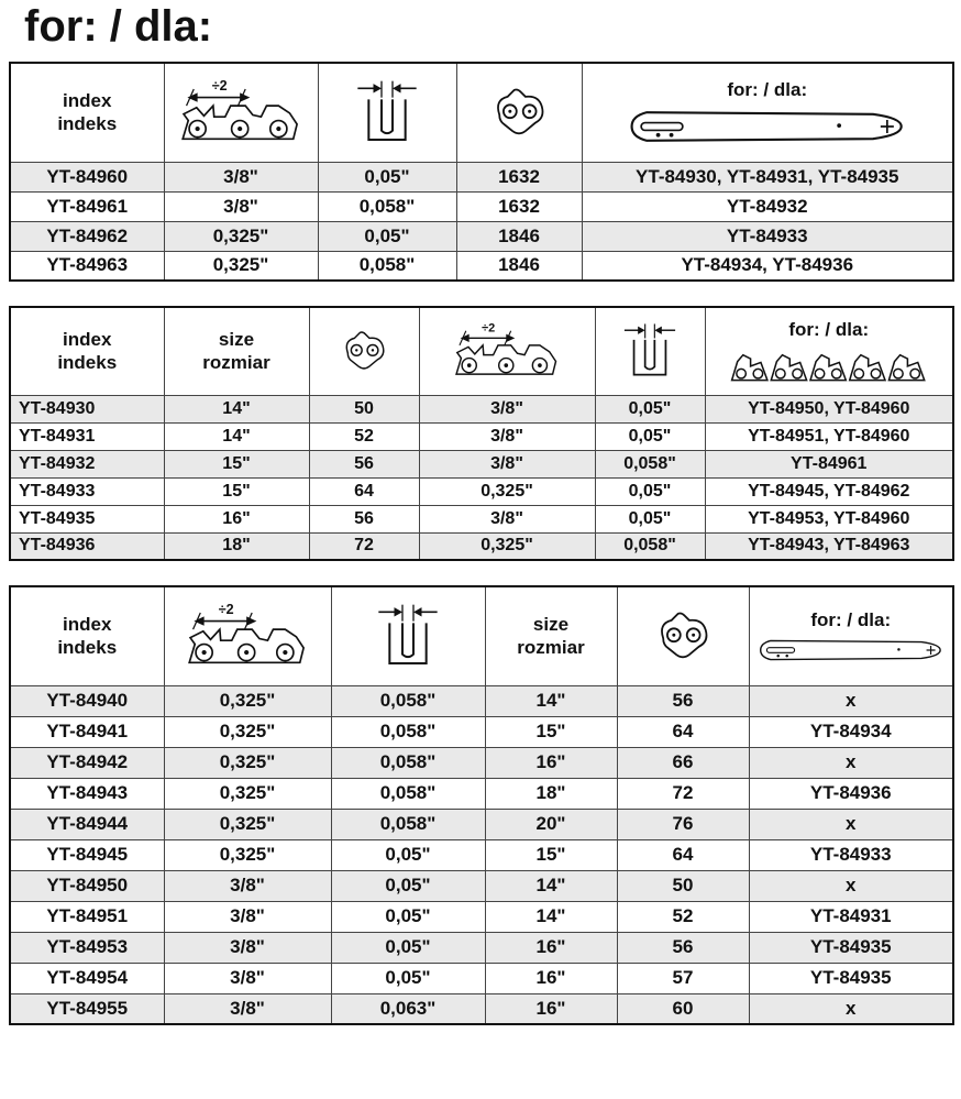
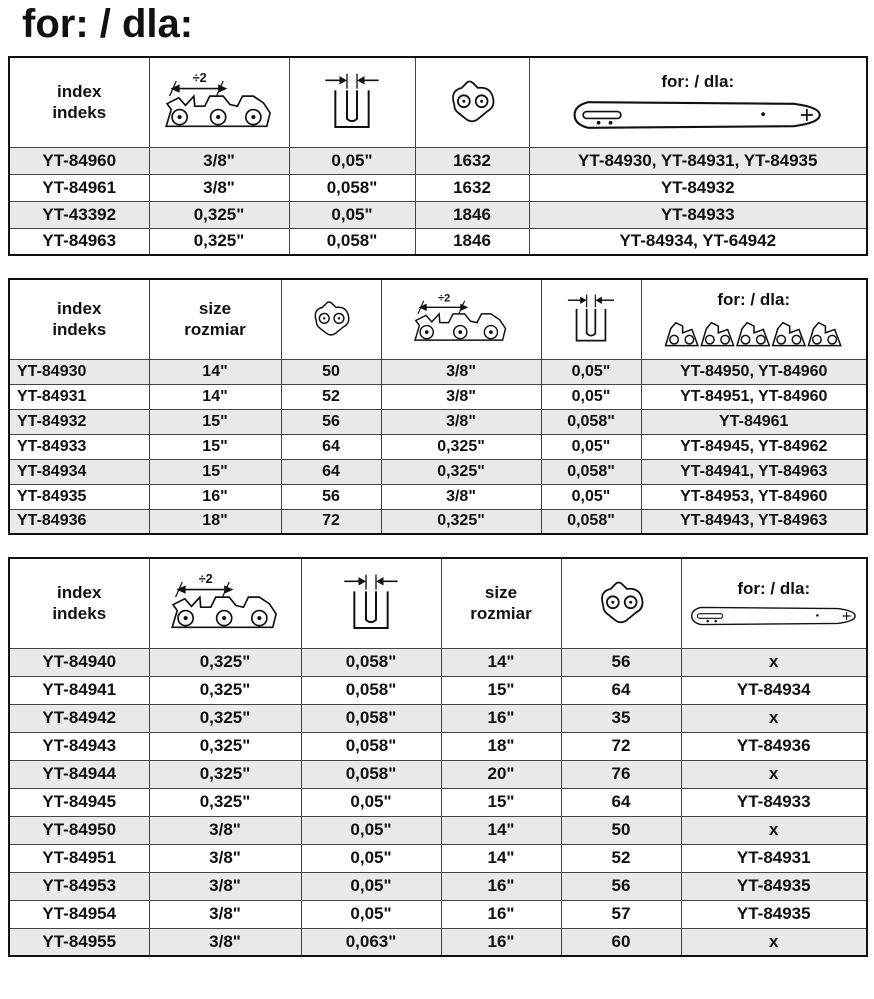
  for: / dla:
  index indeks				for: / dla:
  YT-84960	3/8"	0,05"	1632	YT-84930, YT-84931, YT-84935
  YT-84961	3/8"	0,058"	1632	YT-84932
- YT-84962	0,325"	0,05"	1846	YT-84933
+ YT-43392	0,325"	0,05"	1846	YT-84933
- YT-84963	0,325"	0,058"	1846	YT-84934, YT-84936
+ YT-84963	0,325"	0,058"	1846	YT-84934, YT-64942
  index indeks	size rozmiar				for: / dla:
  YT-84930	14"	50	3/8"	0,05"	YT-84950, YT-84960
  YT-84931	14"	52	3/8"	0,05"	YT-84951, YT-84960
  YT-84932	15"	56	3/8"	0,058"	YT-84961
  YT-84933	15"	64	0,325"	0,05"	YT-84945, YT-84962
+ YT-84934	15"	64	0,325"	0,058"	YT-84941, YT-84963
  YT-84935	16"	56	3/8"	0,05"	YT-84953, YT-84960
  YT-84936	18"	72	0,325"	0,058"	YT-84943, YT-84963
  index indeks			size rozmiar		for: / dla:
  YT-84940	0,325"	0,058"	14"	56	x
  YT-84941	0,325"	0,058"	15"	64	YT-84934
- YT-84942	0,325"	0,058"	16"	66	x
+ YT-84942	0,325"	0,058"	16"	35	x
  YT-84943	0,325"	0,058"	18"	72	YT-84936
  YT-84944	0,325"	0,058"	20"	76	x
  YT-84945	0,325"	0,05"	15"	64	YT-84933
  YT-84950	3/8"	0,05"	14"	50	x
  YT-84951	3/8"	0,05"	14"	52	YT-84931
  YT-84953	3/8"	0,05"	16"	56	YT-84935
  YT-84954	3/8"	0,05"	16"	57	YT-84935
  YT-84955	3/8"	0,063"	16"	60	x
